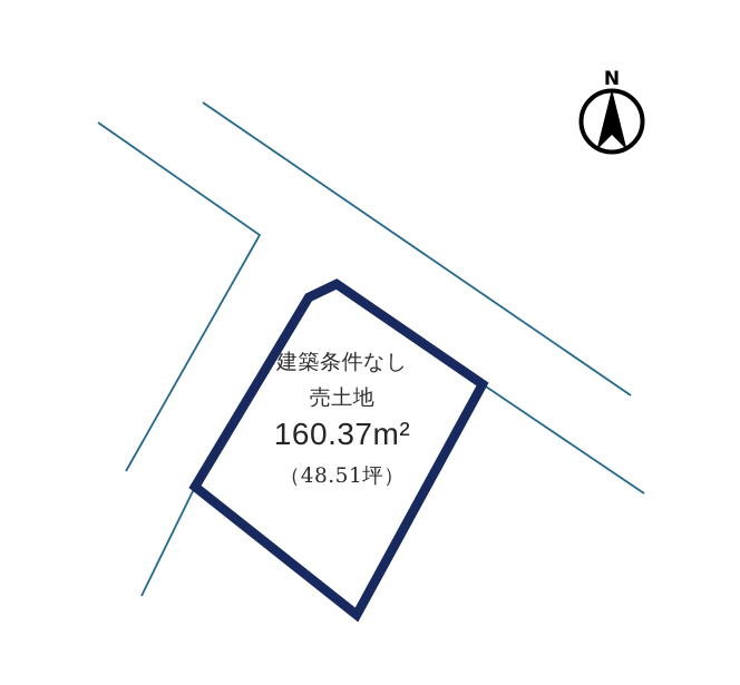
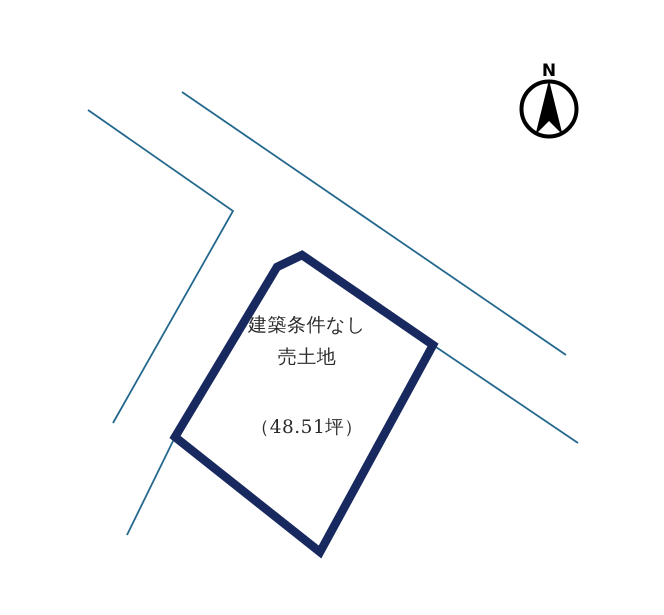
  N
  建築条件なし
  売土地
- 160.37m²
  （48.51坪）
